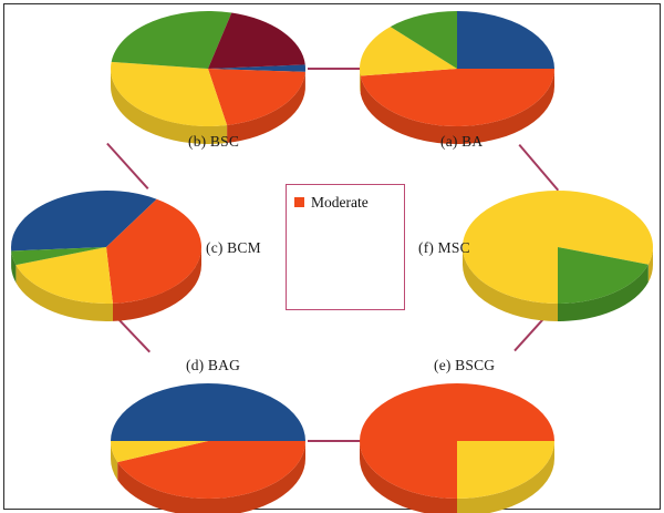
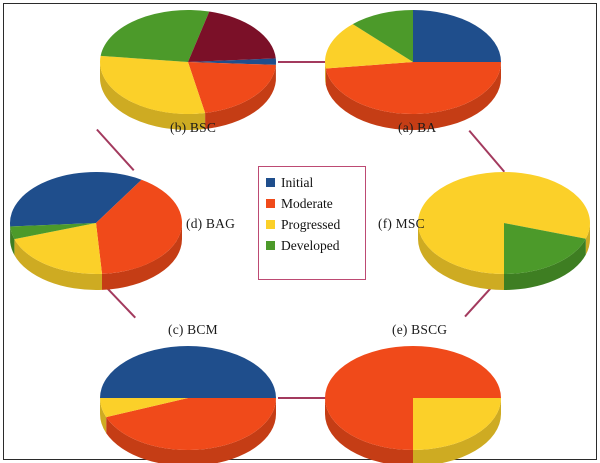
+ Initial
  Moderate
+ Progressed
+ Developed
  (b) BSC
  (a) BA
- (c) BCM
+ (d) BAG
  (f) MSC
- (d) BAG
+ (c) BCM
  (e) BSCG
